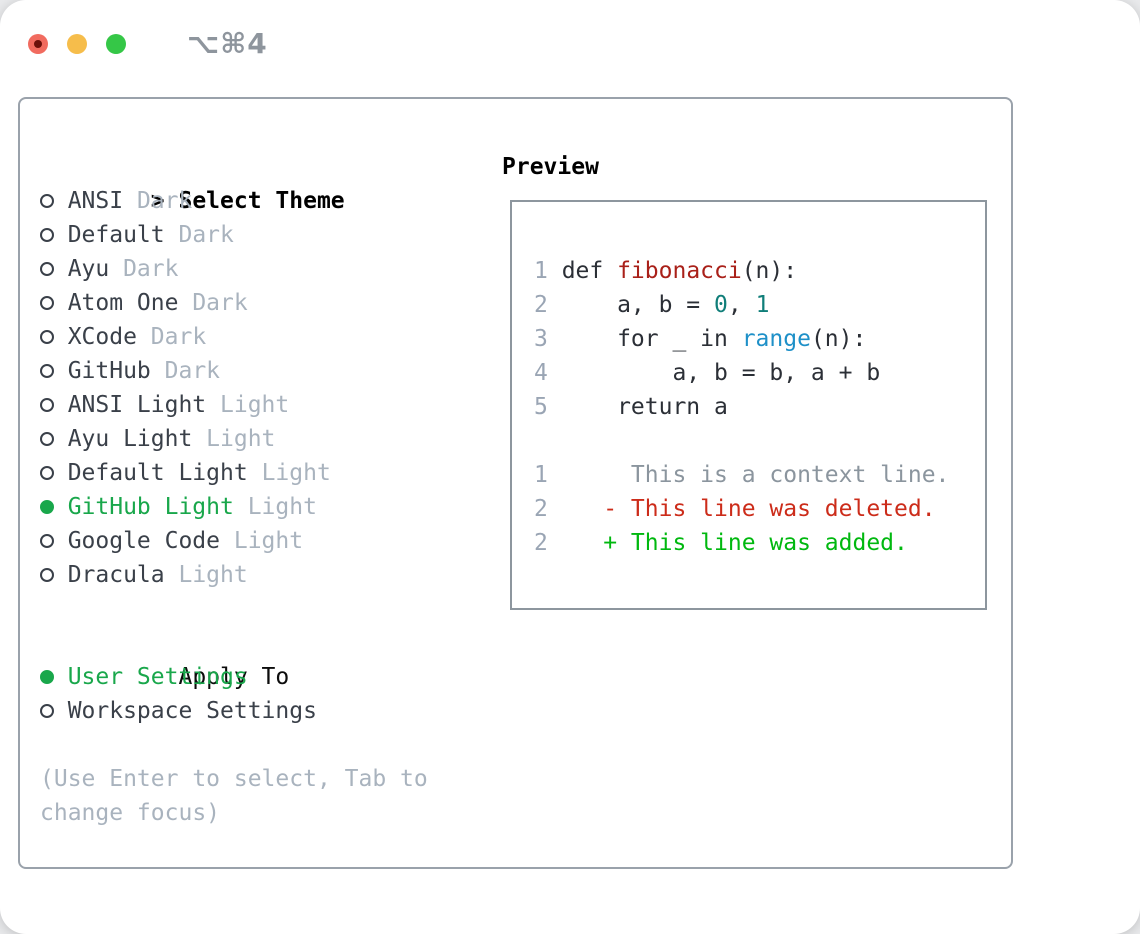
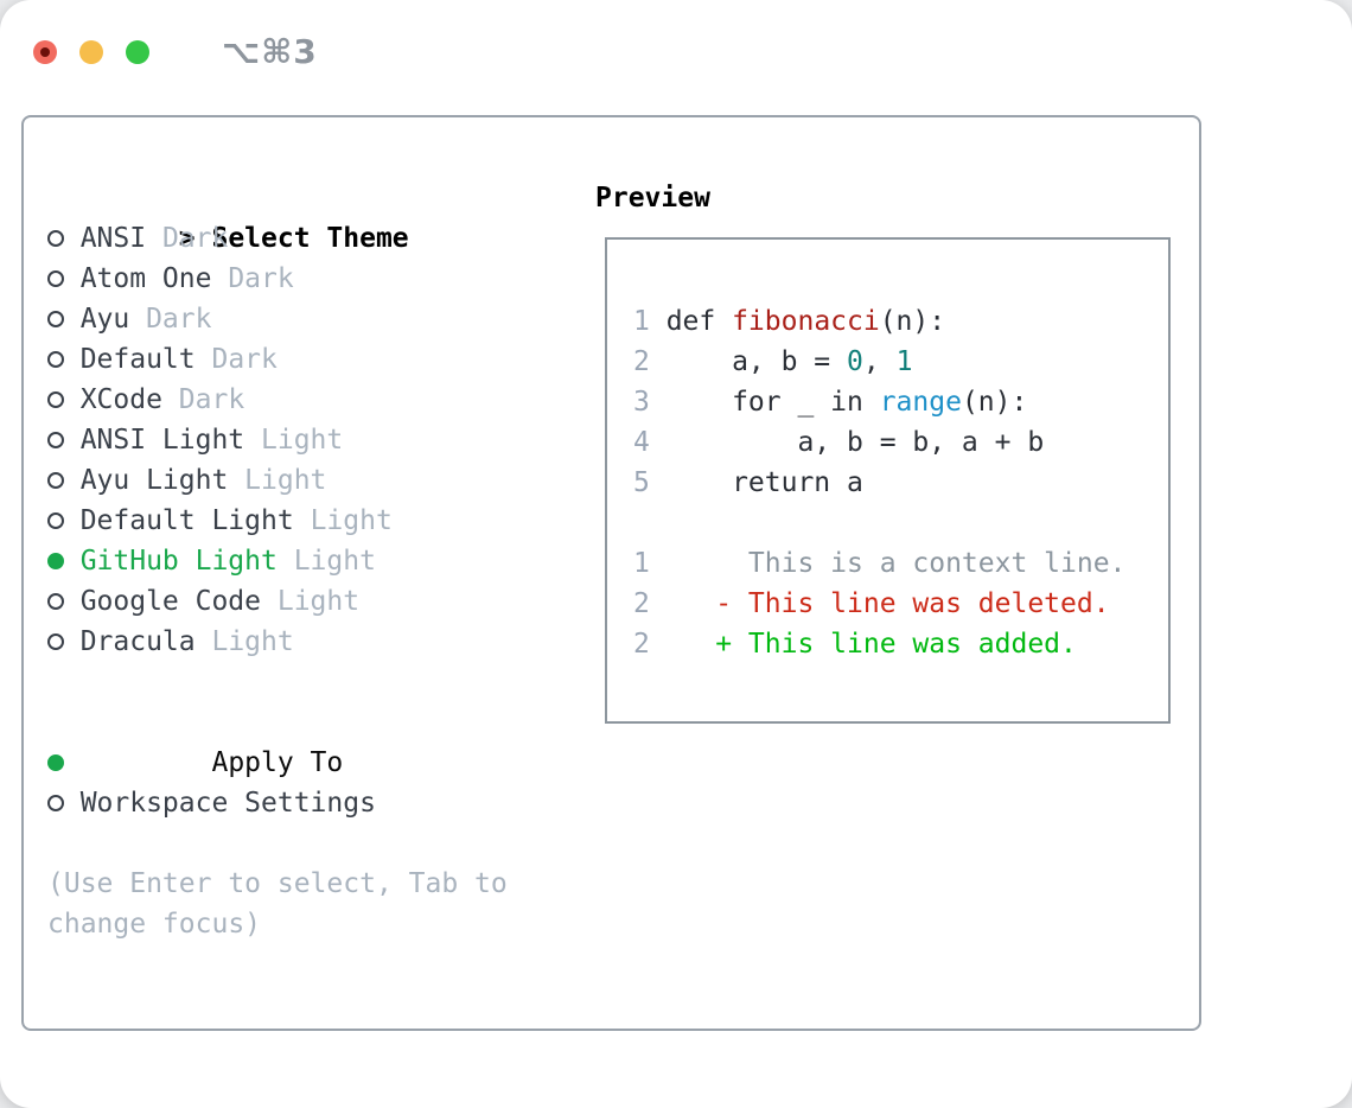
- ⌥⌘4
+ ⌥⌘3
  > Select Theme
  ANSI Dark
- Default Dark
+ Atom One Dark
  Ayu Dark
- Atom One Dark
+ Default Dark
  XCode Dark
- GitHub Dark
  ANSI Light Light
  Ayu Light Light
  Default Light Light
  GitHub Light Light
  Google Code Light
  Dracula Light
  Apply To
- User Settings
  Workspace Settings
  (Use Enter to select, Tab to
  change focus)
  Preview
  1 def fibonacci(n):
  2 a, b = 0, 1
  3 for _ in range(n):
  4 a, b = b, a + b
  5 return a
  1 This is a context line.
  2 - This line was deleted.
  2 + This line was added.
